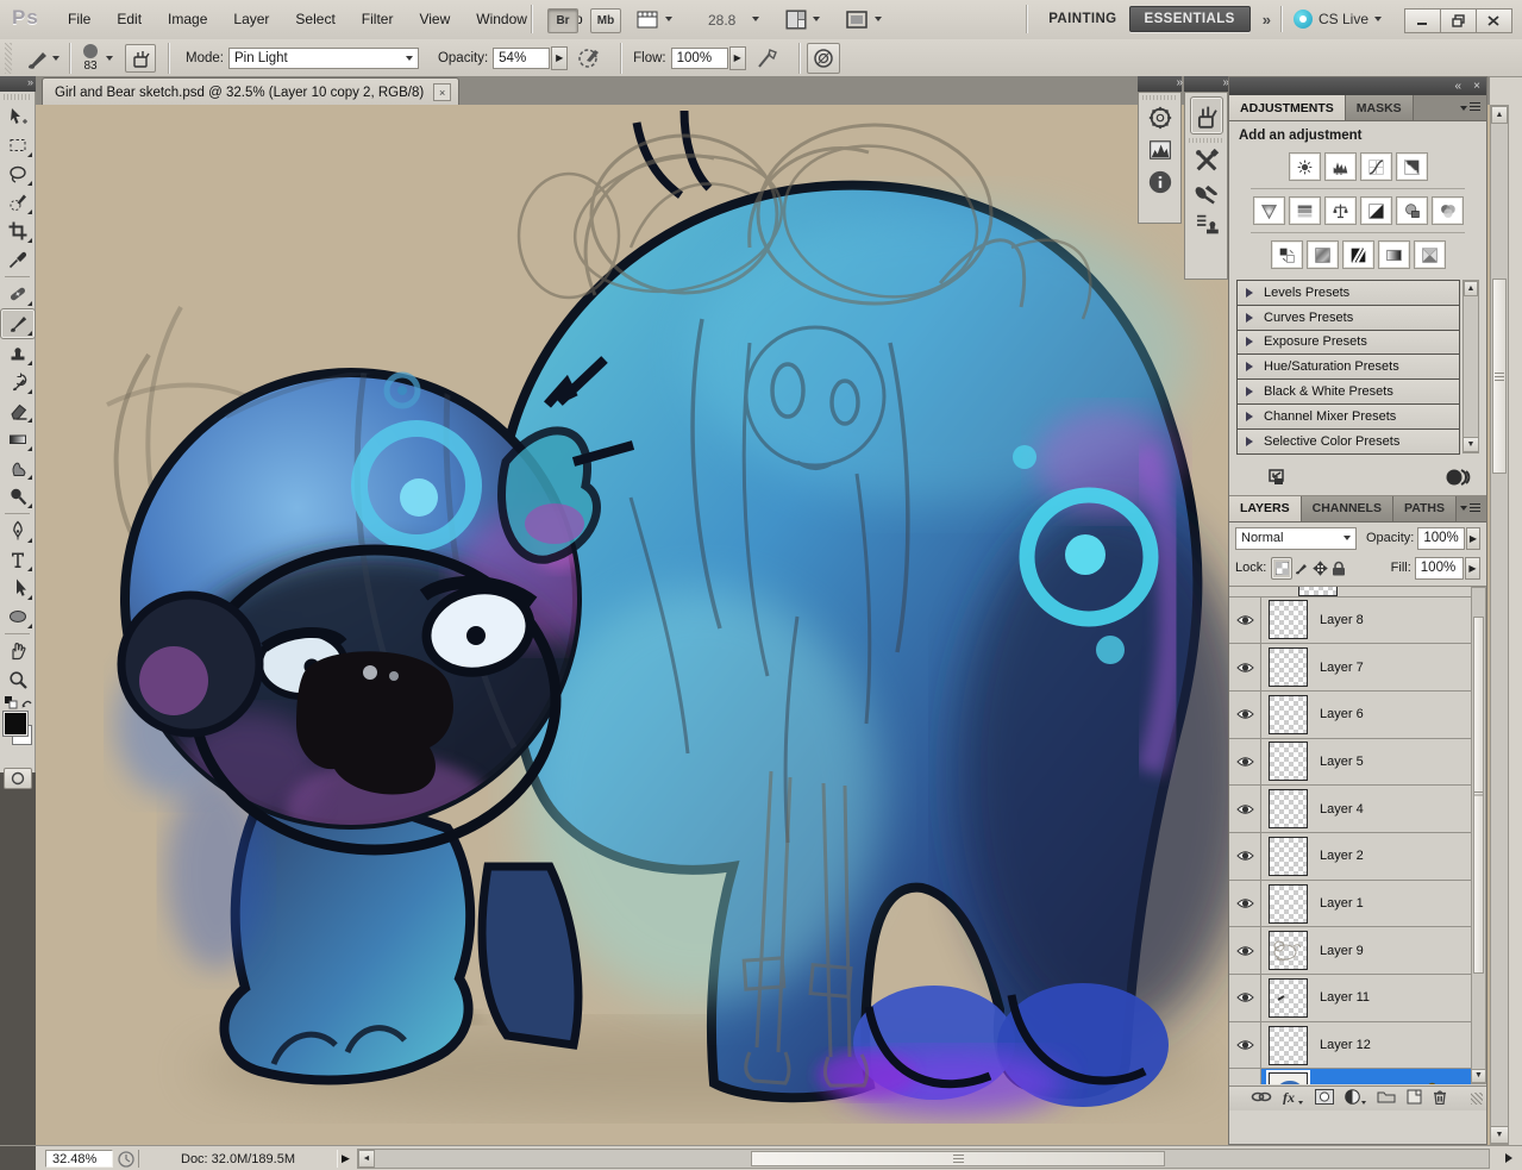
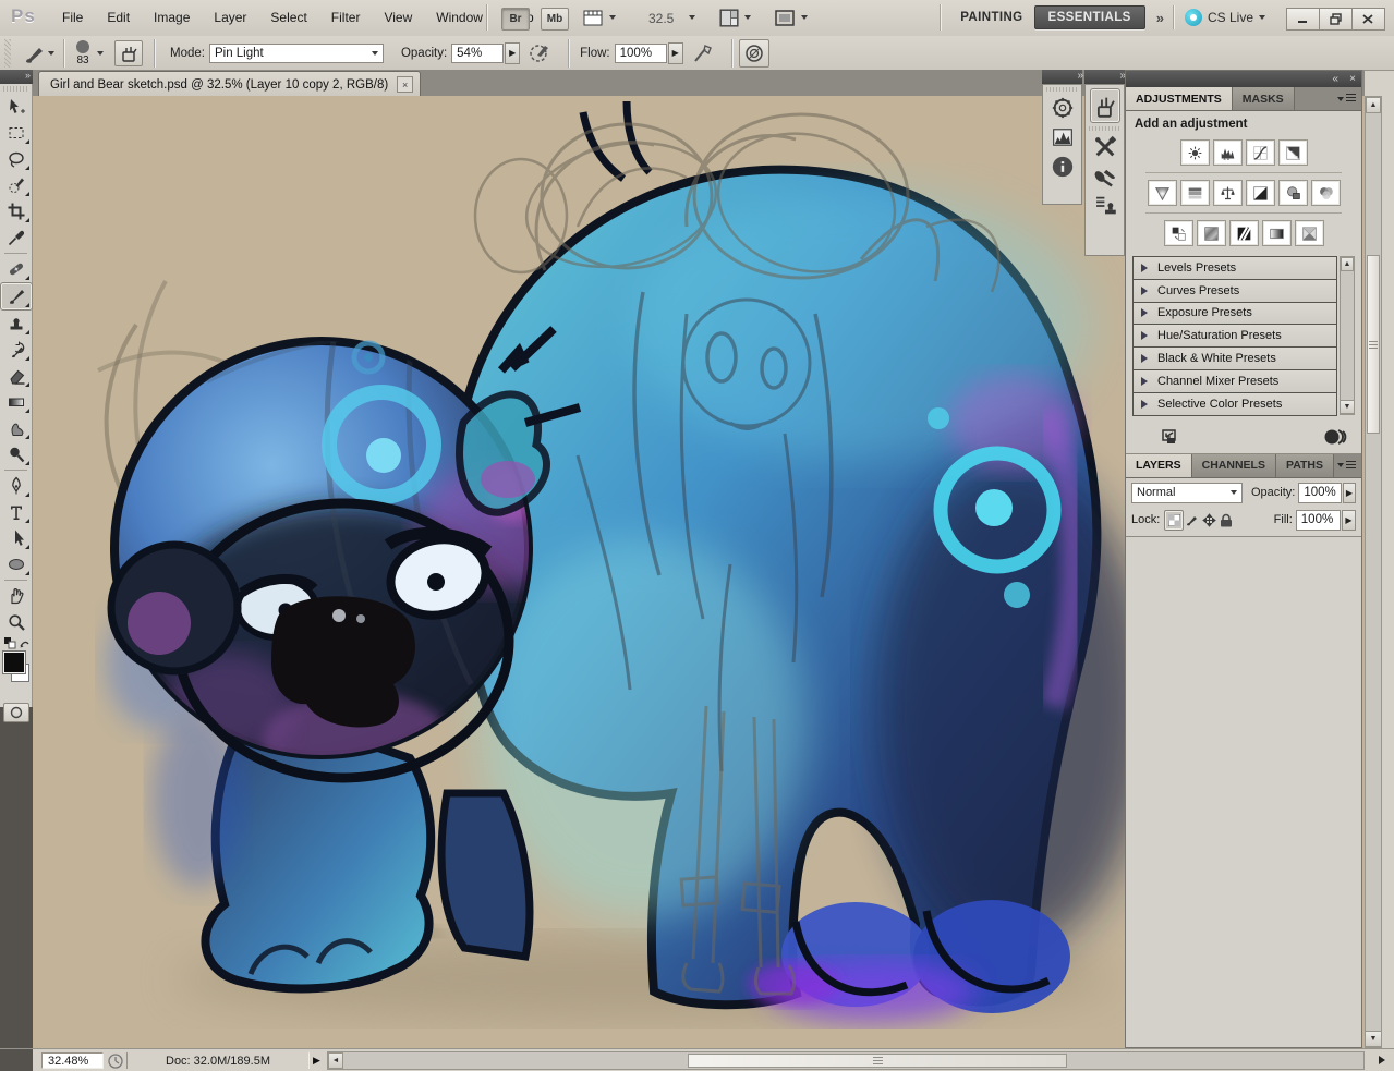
  Ps
  File
  Edit
  Image
  Layer
  Select
  Filter
  View
  Window
  Br
  Mb
- 28.8
+ 32.5
  PAINTING
  ESSENTIALS
  »
  CS Live
  83
  Mode:
  Pin Light
  Opacity:
  54%
  ▶
  Flow:
  100%
  ▶
  Girl and Bear sketch.psd @ 32.5% (Layer 10 copy 2, RGB/8)
  ×
  »
  »
  »
  «
  ×
  ADJUSTMENTS
  MASKS
  Add an adjustment
  Levels Presets
  Curves Presets
  Exposure Presets
  Hue/Saturation Presets
  Black & White Presets
  Channel Mixer Presets
  Selective Color Presets
  LAYERS
  CHANNELS
  PATHS
  Normal
  Opacity:
  100%
  ▶
  Lock:
  Fill:
  100%
  ▶
- Layer 8
- Layer 7
- Layer 6
- Layer 5
- Layer 4
- Layer 2
- Layer 1
- Layer 9
- Layer 11
- Layer 12
- fx
  32.48%
  Doc: 32.0M/189.5M
  ▶
